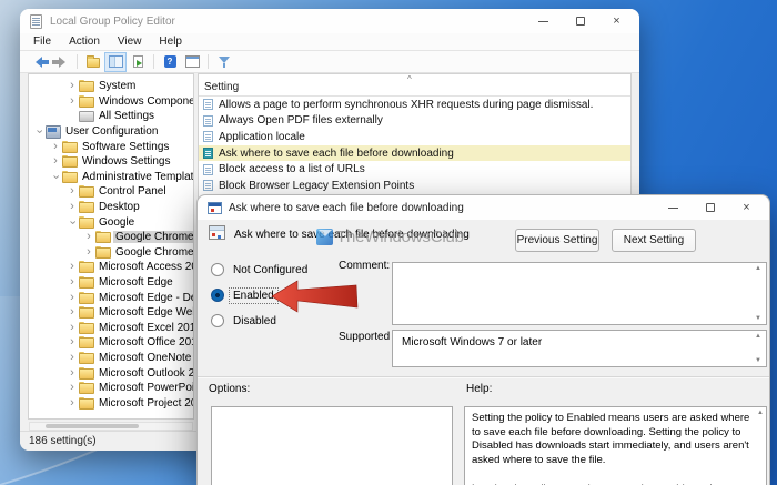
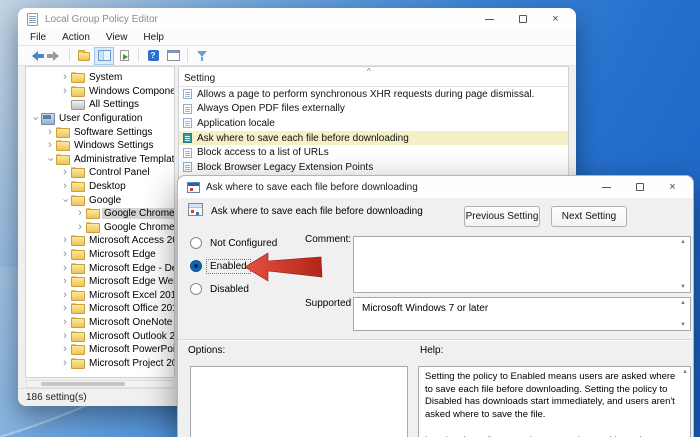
  Local Group Policy Editor
  ×
  File
  Action
  View
  Help
  ?
  System
  Windows Compone
  All Settings
  User Configuration
  Software Settings
  Windows Settings
  Administrative Templat
  Control Panel
  Desktop
  Google
  Google Chrome
  Google Chrome
  Microsoft Access 2
  Microsoft Edge
  Microsoft Edge - D
  Microsoft Edge We
  Microsoft Excel 201
  Microsoft Office 20
  Microsoft OneNote
  Microsoft Outlook 2
  Microsoft PowerPo
  Microsoft Project 2
  Setting
  ^
  Allows a page to perform synchronous XHR requests during page dismissal.
  Always Open PDF files externally
  Application locale
  Ask where to save each file before downloading
  Block access to a list of URLs
  Block Browser Legacy Extension Points
  186 setting(s)
  Ask where to save each file before downloading
  ×
  Ask where to save each file before downloading
  Previous Setting
  Next Setting
  Not Configured
  Enabled
  Disabled
  Comment:
  Supported
  Microsoft Windows 7 or later
  Options:
  Help:
  Setting the policy to Enabled means users are asked where to save each file before downloading. Setting the policy to Disabled has downloads start immediately, and users aren't asked where to save the file.
- TheWindowsClub
